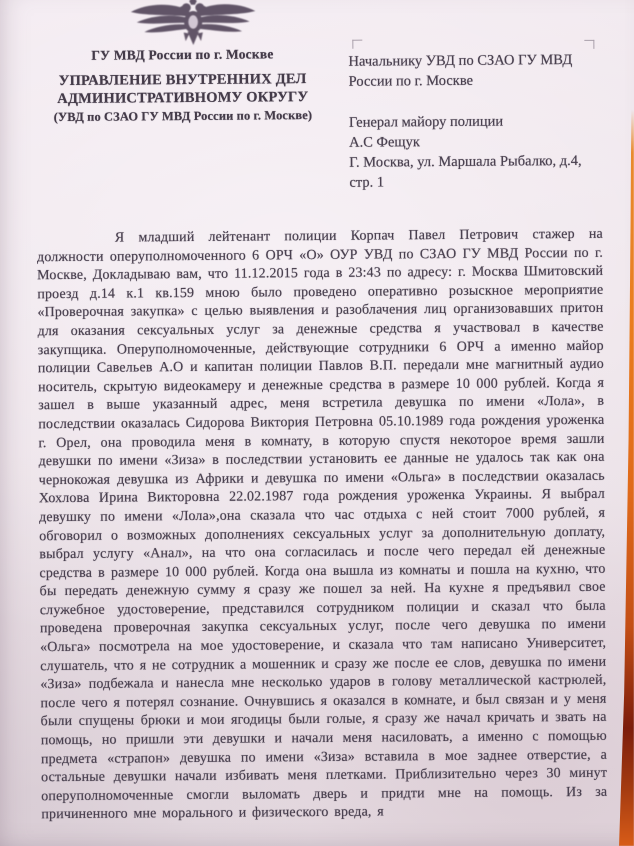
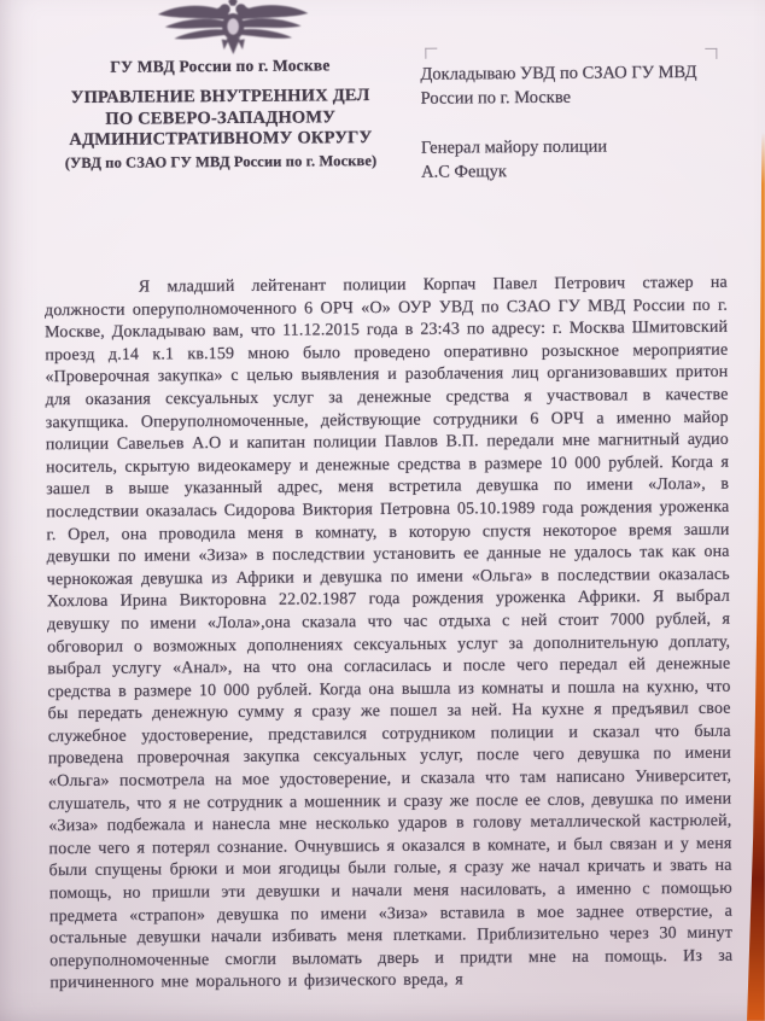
  ГУ МВД России по г. Москве
  УПРАВЛЕНИЕ ВНУТРЕННИХ ДЕЛ
+ ПО СЕВЕРО-ЗАПАДНОМУ
  АДМИНИСТРАТИВНОМУ ОКРУГУ
  (УВД по СЗАО ГУ МВД России по г. Москве)
- Начальнику УВД по СЗАО ГУ МВД
+ Докладываю УВД по СЗАО ГУ МВД
  России по г. Москве
  Генерал майору полиции
  А.С Фещук
- Г. Москва, ул. Маршала Рыбалко, д.4,
- стр. 1
- Я младший лейтенант полиции Корпач Павел Петрович стажер на должности оперуполномоченного 6 ОРЧ «О» ОУР УВД по СЗАО ГУ МВД России по г. Москве, Докладываю вам, что 11.12.2015 года в 23:43 по адресу: г. Москва Шмитовский проезд д.14 к.1 кв.159 мною было проведено оперативно розыскное мероприятие «Проверочная закупка» с целью выявления и разоблачения лиц организовавших притон для оказания сексуальных услуг за денежные средства я участвовал в качестве закупщика. Оперуполномоченные, действующие сотрудники 6 ОРЧ а именно майор полиции Савельев А.О и капитан полиции Павлов В.П. передали мне магнитный аудио носитель, скрытую видеокамеру и денежные средства в размере 10 000 рублей. Когда я зашел в выше указанный адрес, меня встретила девушка по имени «Лола», в последствии оказалась Сидорова Виктория Петровна 05.10.1989 года рождения уроженка г. Орел, она проводила меня в комнату, в которую спустя некоторое время зашли девушки по имени «Зиза» в последствии установить ее данные не удалось так как она чернокожая девушка из Африки и девушка по имени «Ольга» в последствии оказалась Хохлова Ирина Викторовна 22.02.1987 года рождения уроженка Украины. Я выбрал девушку по имени «Лола»,она сказала что час отдыха с ней стоит 7000 рублей, я обговорил о возможных дополнениях сексуальных услуг за дополнительную доплату, выбрал услугу «Анал», на что она согласилась и после чего передал ей денежные средства в размере 10 000 рублей. Когда она вышла из комнаты и пошла на кухню, что бы передать денежную сумму я сразу же пошел за ней. На кухне я предъявил свое служебное удостоверение, представился сотрудником полиции и сказал что была проведена проверочная закупка сексуальных услуг, после чего девушка по имени «Ольга» посмотрела на мое удостоверение, и сказала что там написано Университет, слушатель, что я не сотрудник а мошенник и сразу же после ее слов, девушка по имени «Зиза» подбежала и нанесла мне несколько ударов в голову металлической кастрюлей, после чего я потерял сознание. Очнувшись я оказался в комнате, и был связан и у меня были спущены брюки и мои ягодицы были голые, я сразу же начал кричать и звать на помощь, но пришли эти девушки и начали меня насиловать, а именно с помощью предмета «страпон» девушка по имени «Зиза» вставила в мое заднее отверстие, а остальные девушки начали избивать меня плетками. Приблизительно через 30 минут оперуполномоченные смогли выломать дверь и придти мне на помощь. Из за причиненного мне морального и физического вреда, я
+ Я младший лейтенант полиции Корпач Павел Петрович стажер на должности оперуполномоченного 6 ОРЧ «О» ОУР УВД по СЗАО ГУ МВД России по г. Москве, Докладываю вам, что 11.12.2015 года в 23:43 по адресу: г. Москва Шмитовский проезд д.14 к.1 кв.159 мною было проведено оперативно розыскное мероприятие «Проверочная закупка» с целью выявления и разоблачения лиц организовавших притон для оказания сексуальных услуг за денежные средства я участвовал в качестве закупщика. Оперуполномоченные, действующие сотрудники 6 ОРЧ а именно майор полиции Савельев А.О и капитан полиции Павлов В.П. передали мне магнитный аудио носитель, скрытую видеокамеру и денежные средства в размере 10 000 рублей. Когда я зашел в выше указанный адрес, меня встретила девушка по имени «Лола», в последствии оказалась Сидорова Виктория Петровна 05.10.1989 года рождения уроженка г. Орел, она проводила меня в комнату, в которую спустя некоторое время зашли девушки по имени «Зиза» в последствии установить ее данные не удалось так как она чернокожая девушка из Африки и девушка по имени «Ольга» в последствии оказалась Хохлова Ирина Викторовна 22.02.1987 года рождения уроженка Африки. Я выбрал девушку по имени «Лола»,она сказала что час отдыха с ней стоит 7000 рублей, я обговорил о возможных дополнениях сексуальных услуг за дополнительную доплату, выбрал услугу «Анал», на что она согласилась и после чего передал ей денежные средства в размере 10 000 рублей. Когда она вышла из комнаты и пошла на кухню, что бы передать денежную сумму я сразу же пошел за ней. На кухне я предъявил свое служебное удостоверение, представился сотрудником полиции и сказал что была проведена проверочная закупка сексуальных услуг, после чего девушка по имени «Ольга» посмотрела на мое удостоверение, и сказала что там написано Университет, слушатель, что я не сотрудник а мошенник и сразу же после ее слов, девушка по имени «Зиза» подбежала и нанесла мне несколько ударов в голову металлической кастрюлей, после чего я потерял сознание. Очнувшись я оказался в комнате, и был связан и у меня были спущены брюки и мои ягодицы были голые, я сразу же начал кричать и звать на помощь, но пришли эти девушки и начали меня насиловать, а именно с помощью предмета «страпон» девушка по имени «Зиза» вставила в мое заднее отверстие, а остальные девушки начали избивать меня плетками. Приблизительно через 30 минут оперуполномоченные смогли выломать дверь и придти мне на помощь. Из за причиненного мне морального и физического вреда, я
